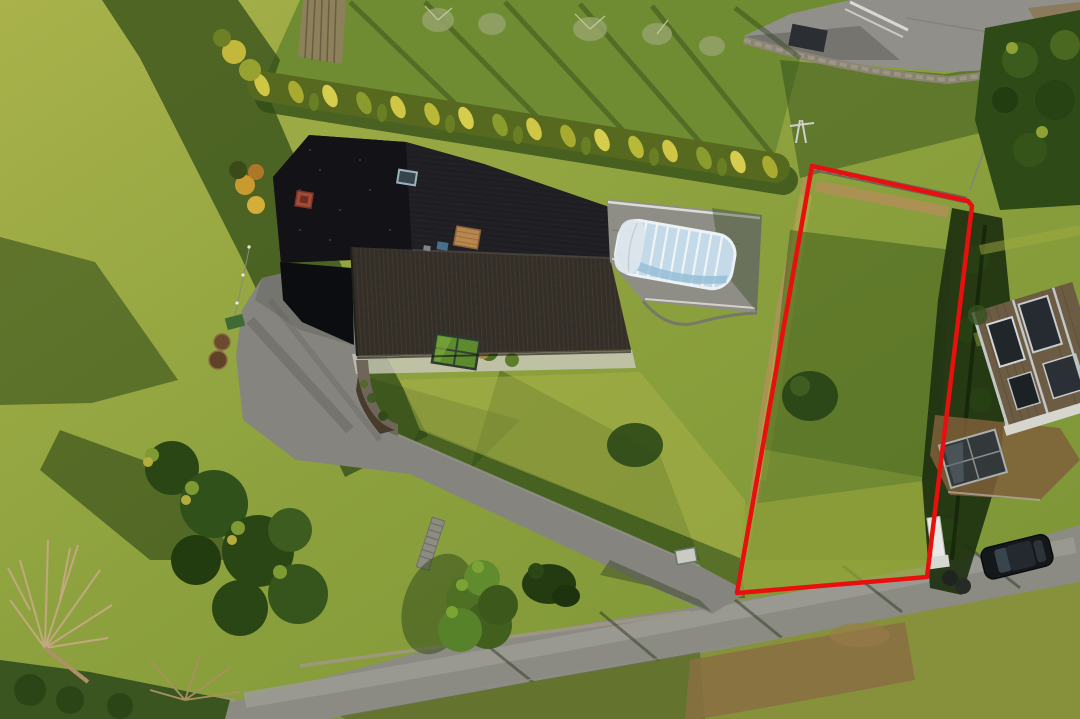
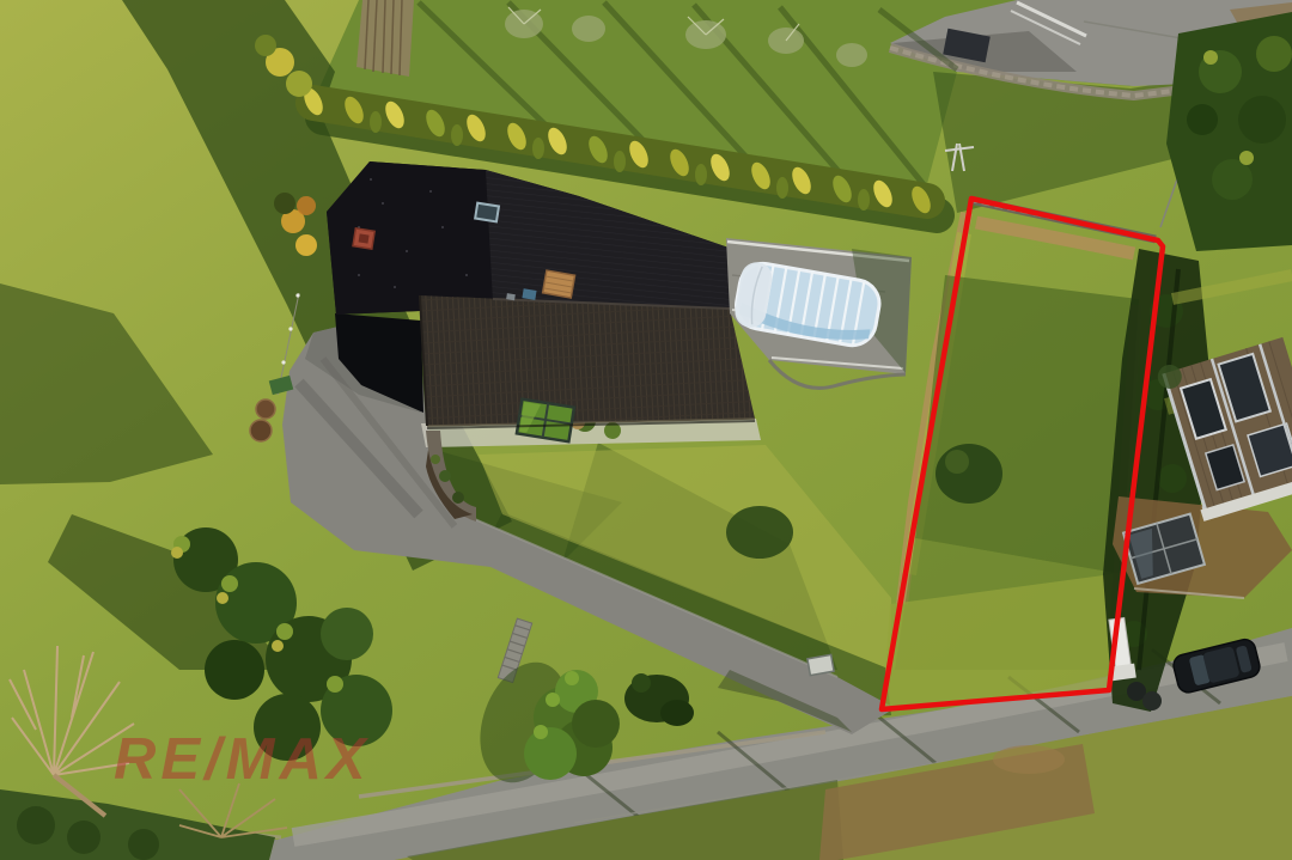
+ RE/MAX
